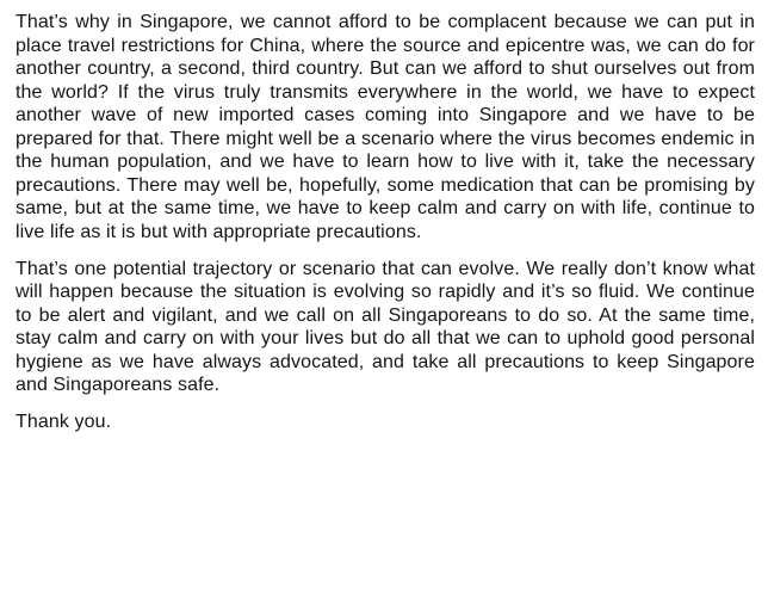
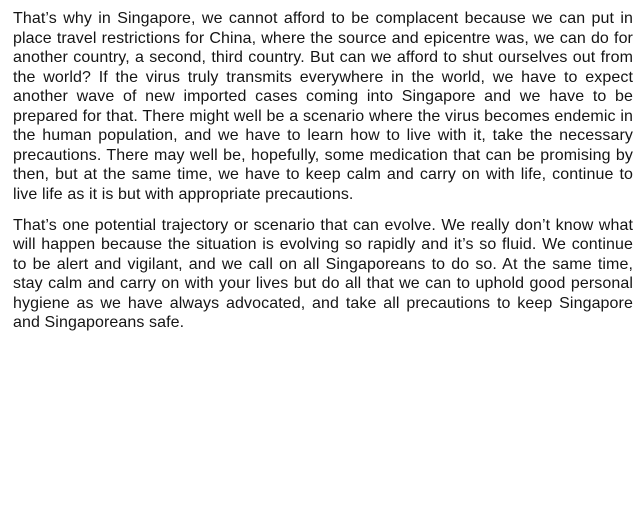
- That’s why in Singapore, we cannot afford to be complacent because we can put in place travel restrictions for China, where the source and epicentre was, we can do for another country, a second, third country. But can we afford to shut ourselves out from the world? If the virus truly transmits everywhere in the world, we have to expect another wave of new imported cases coming into Singapore and we have to be prepared for that. There might well be a scenario where the virus becomes endemic in the human population, and we have to learn how to live with it, take the necessary precautions. There may well be, hopefully, some medication that can be promising by same, but at the same time, we have to keep calm and carry on with life, continue to live life as it is but with appropriate precautions.
+ That’s why in Singapore, we cannot afford to be complacent because we can put in place travel restrictions for China, where the source and epicentre was, we can do for another country, a second, third country. But can we afford to shut ourselves out from the world? If the virus truly transmits everywhere in the world, we have to expect another wave of new imported cases coming into Singapore and we have to be prepared for that. There might well be a scenario where the virus becomes endemic in the human population, and we have to learn how to live with it, take the necessary precautions. There may well be, hopefully, some medication that can be promising by then, but at the same time, we have to keep calm and carry on with life, continue to live life as it is but with appropriate precautions.
  That’s one potential trajectory or scenario that can evolve. We really don’t know what will happen because the situation is evolving so rapidly and it’s so fluid. We continue to be alert and vigilant, and we call on all Singaporeans to do so. At the same time, stay calm and carry on with your lives but do all that we can to uphold good personal hygiene as we have always advocated, and take all precautions to keep Singapore and Singaporeans safe.
- Thank you.
